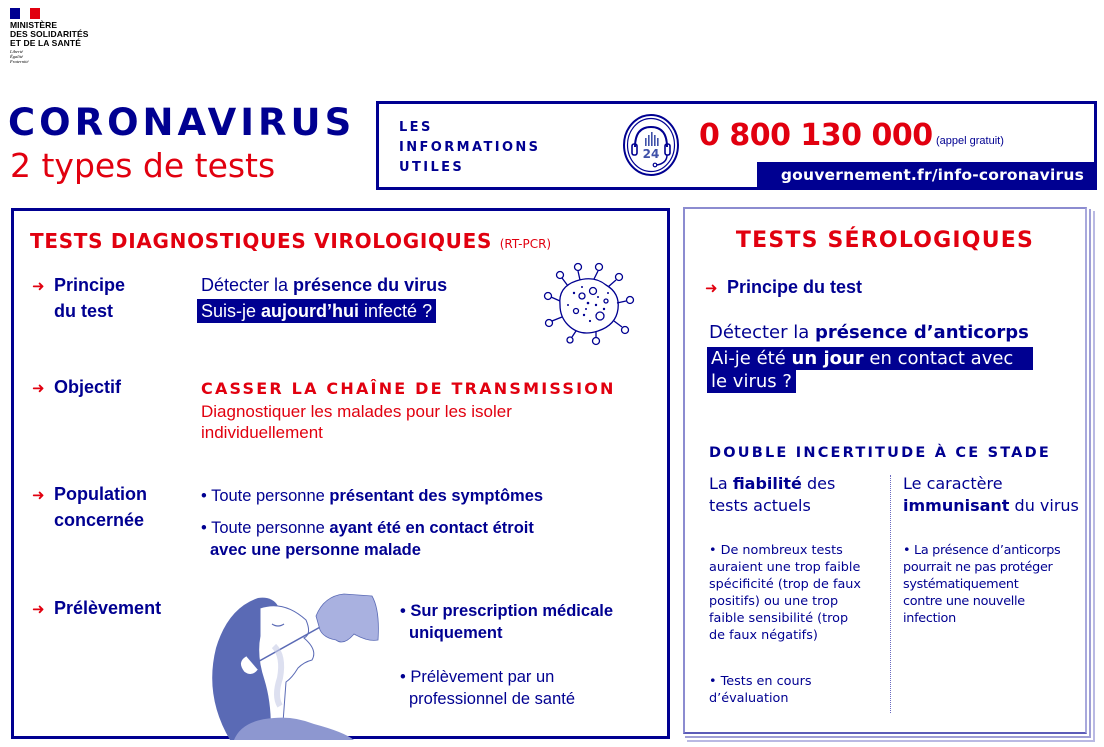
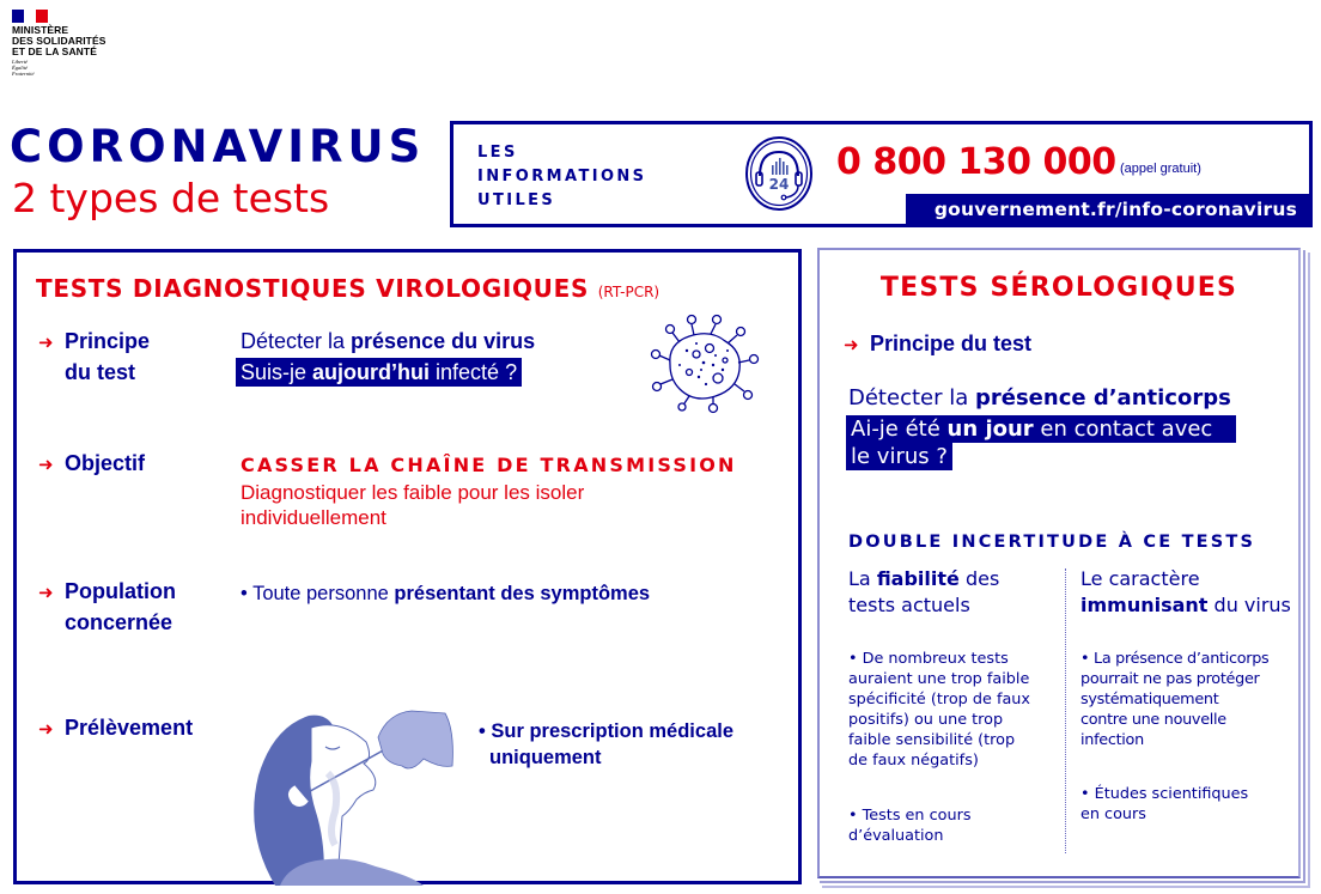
  MINISTÈRE
  DES SOLIDARITÉS
  ET DE LA SANTÉ
  CORONAVIRUS
  2 types de tests
  LES
  INFORMATIONS
  UTILES
  24
  0 800 130 000
  (appel gratuit)
  gouvernement.fr/info-coronavirus
  TESTS DIAGNOSTIQUES VIROLOGIQUES (RT-PCR)
  ➜ Principe
  du test
  Détecter la présence du virus
  Suis-je aujourd’hui infecté ?
  ➜ Objectif
  CASSER LA CHAÎNE DE TRANSMISSION
- Diagnostiquer les malades pour les isoler
+ Diagnostiquer les faible pour les isoler
  individuellement
  ➜ Population
  concernée
  • Toute personne présentant des symptômes
- • Toute personne ayant été en contact étroit
- avec une personne malade
  ➜ Prélèvement
  • Sur prescription médicale
  uniquement
- • Prélèvement par un
- professionnel de santé
  TESTS SÉROLOGIQUES
  ➜ Principe du test
  Détecter la présence d’anticorps
  Ai-je été un jour en contact avec
  le virus ?
- DOUBLE INCERTITUDE À CE STADE
+ DOUBLE INCERTITUDE À CE TESTS
  La fiabilité des
  tests actuels
  • De nombreux tests
  auraient une trop faible
  spécificité (trop de faux
  positifs) ou une trop
  faible sensibilité (trop
  de faux négatifs)
  • Tests en cours
  d’évaluation
  Le caractère
  immunisant du virus
  • La présence d’anticorps
  pourrait ne pas protéger
  systématiquement
  contre une nouvelle
  infection
+ • Études scientifiques
+ en cours
